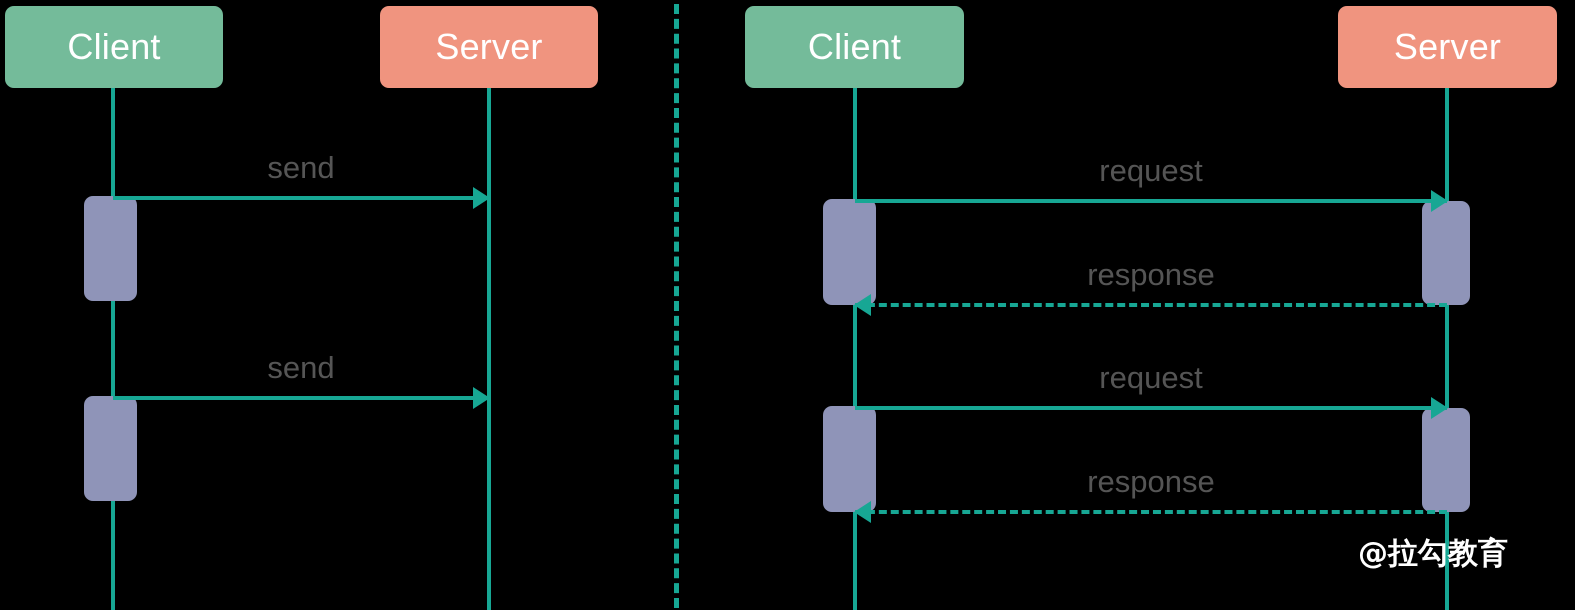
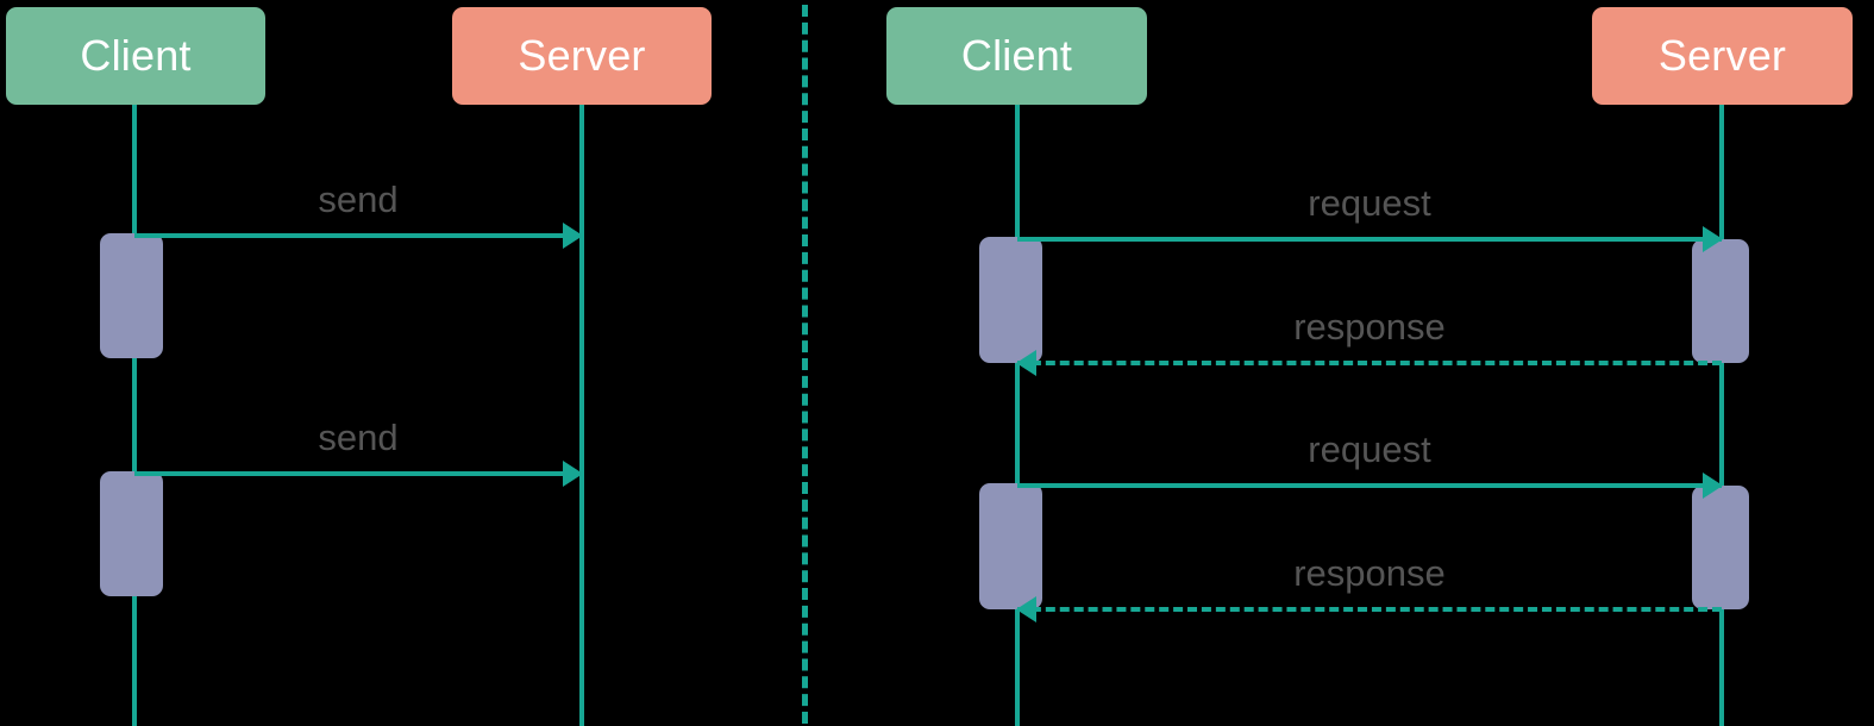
  Client
  Server
  send
  send
  Client
  Server
  request
  response
  request
  response
- @拉勾教育
